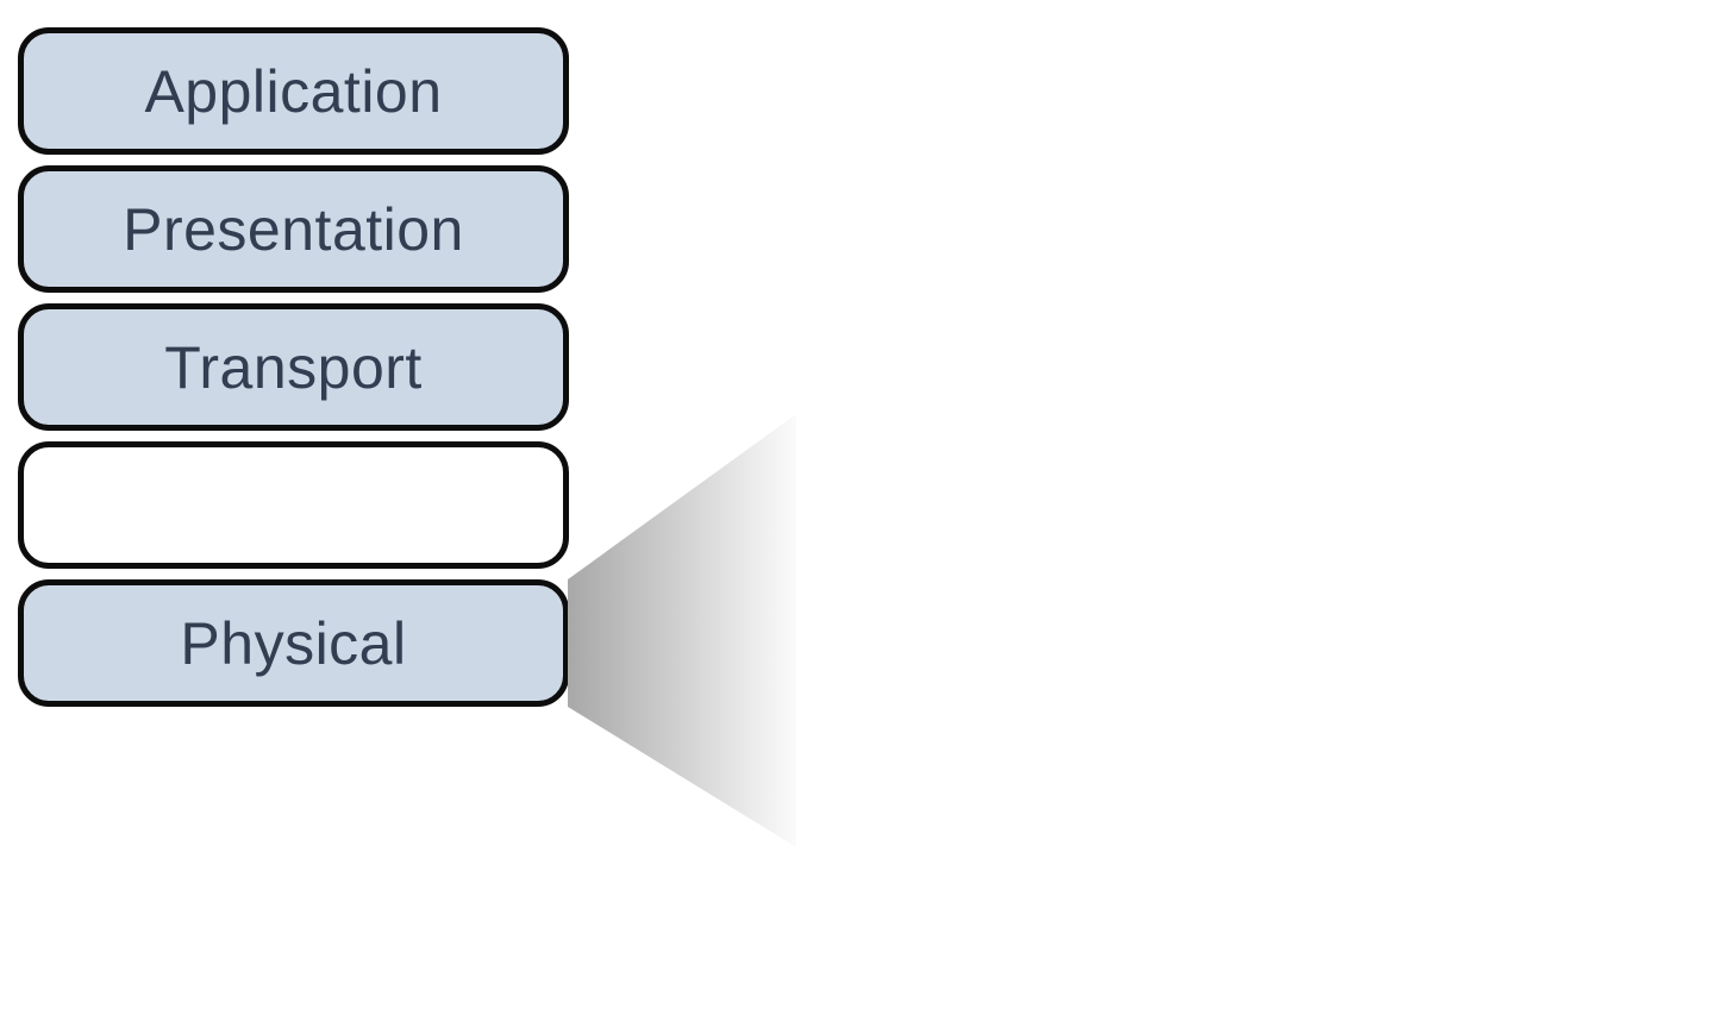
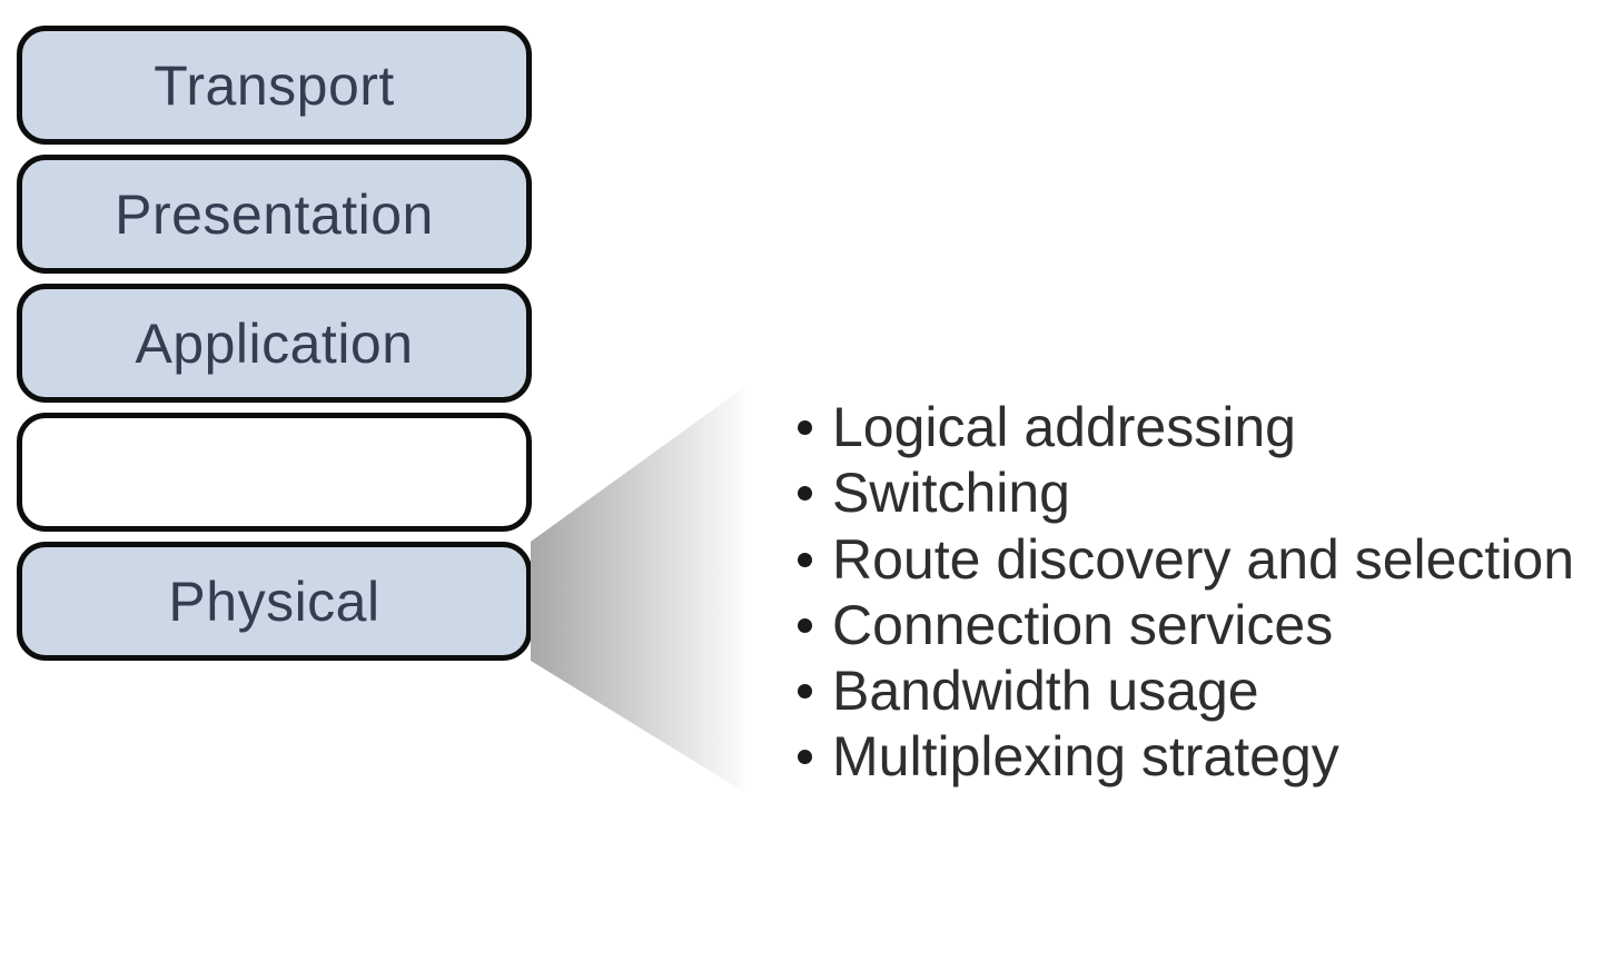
- Application
+ Transport
  Presentation
- Transport
+ Application
  Physical
+ Logical addressing
+ Switching
+ Route discovery and selection
+ Connection services
+ Bandwidth usage
+ Multiplexing strategy
